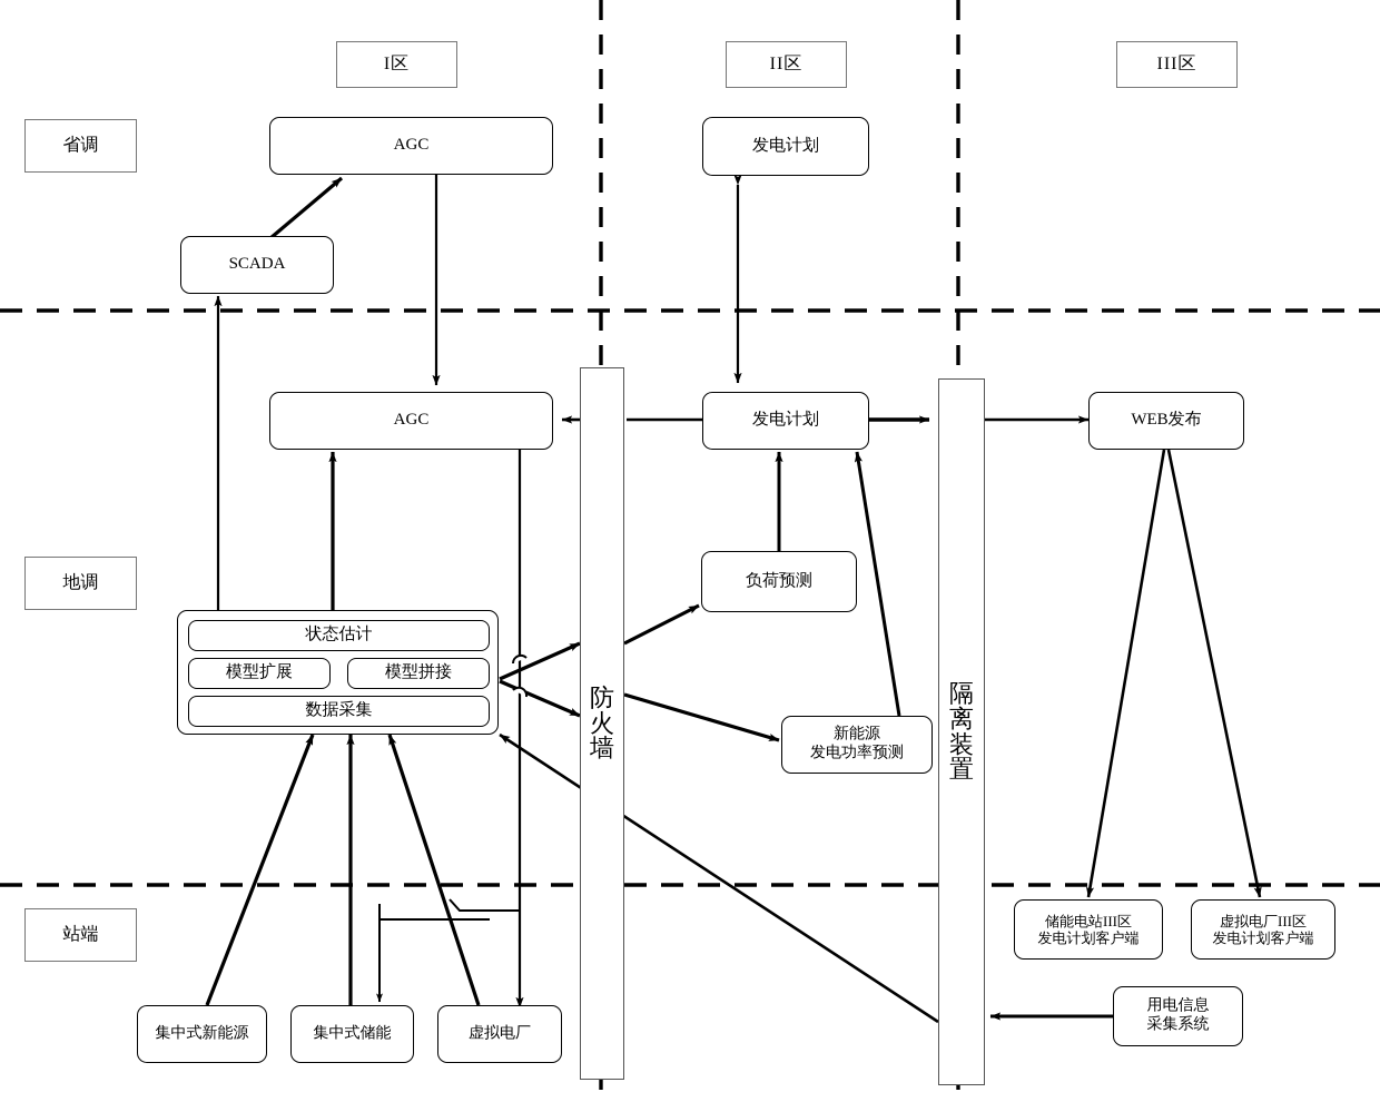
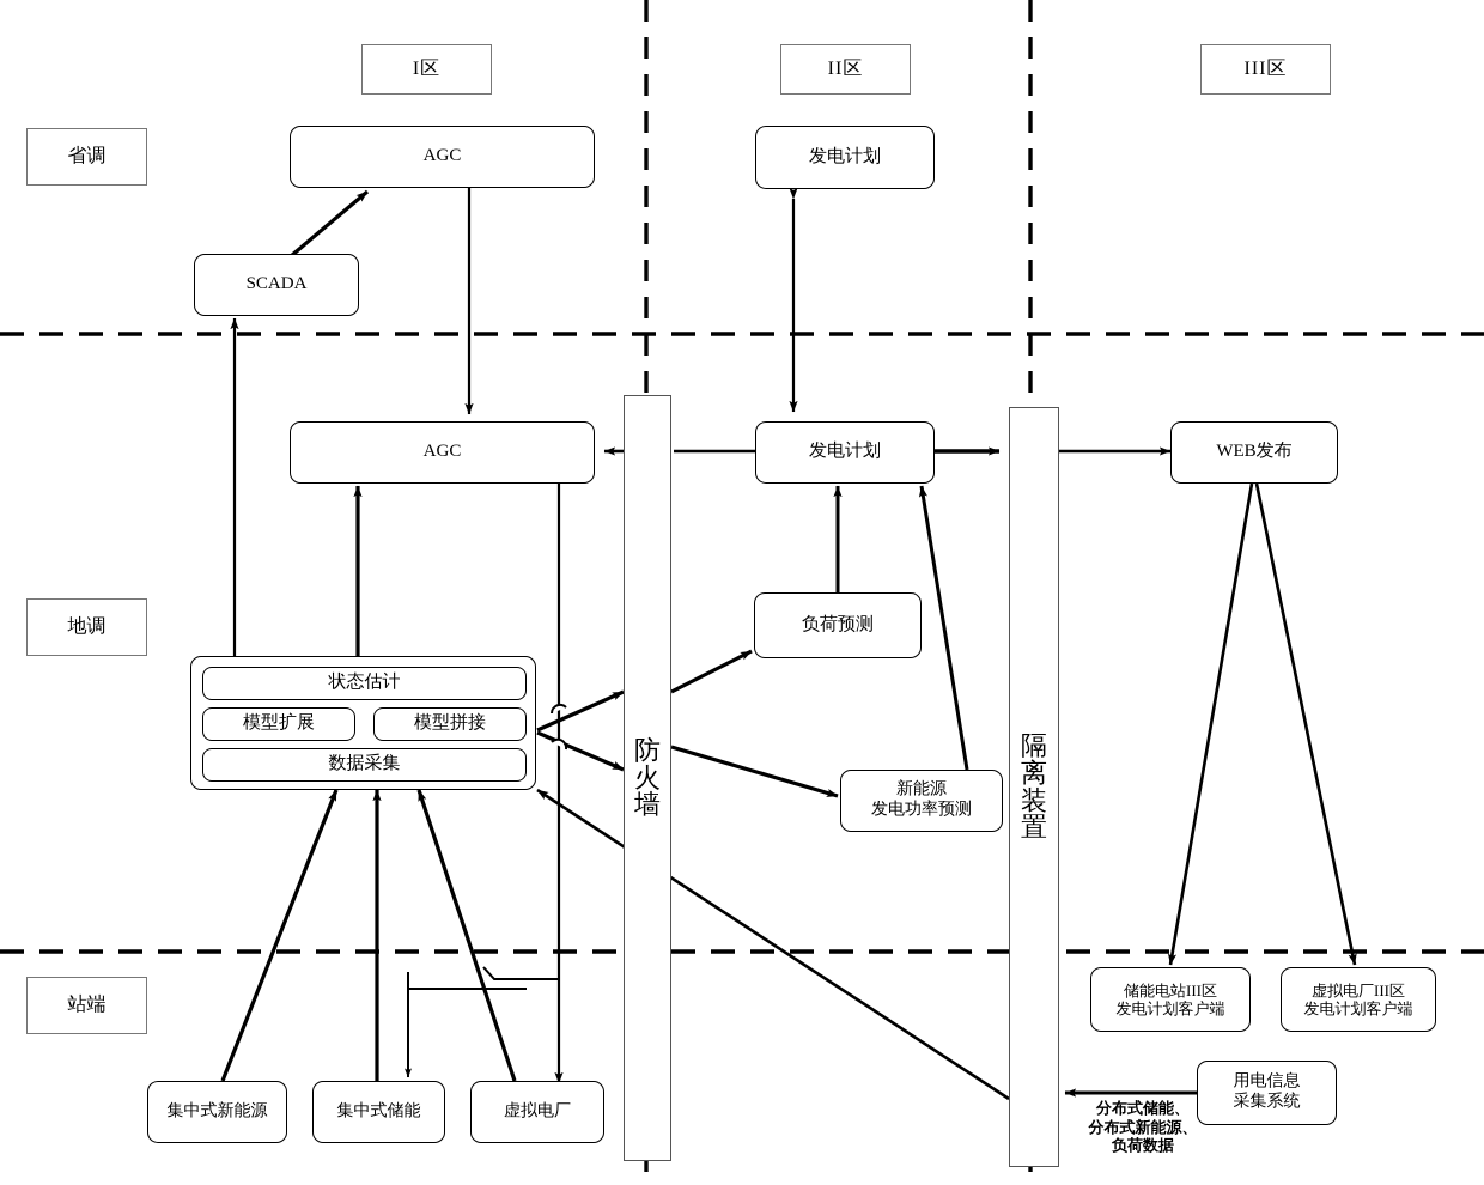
  I区
  II区
  III区
  省调
  地调
  站端
  AGC
  SCADA
  发电计划
  AGC
  状态估计
  模型扩展
  模型拼接
  数据采集
  发电计划
  负荷预测
  新能源
  发电功率预测
  WEB发布
  防
  火
  墙
  隔
  离
  装
  置
  集中式新能源
  集中式储能
  虚拟电厂
  储能电站III区
  发电计划客户端
  虚拟电厂III区
  发电计划客户端
  用电信息
  采集系统
+ 分布式储能、
+ 分布式新能源、
+ 负荷数据
